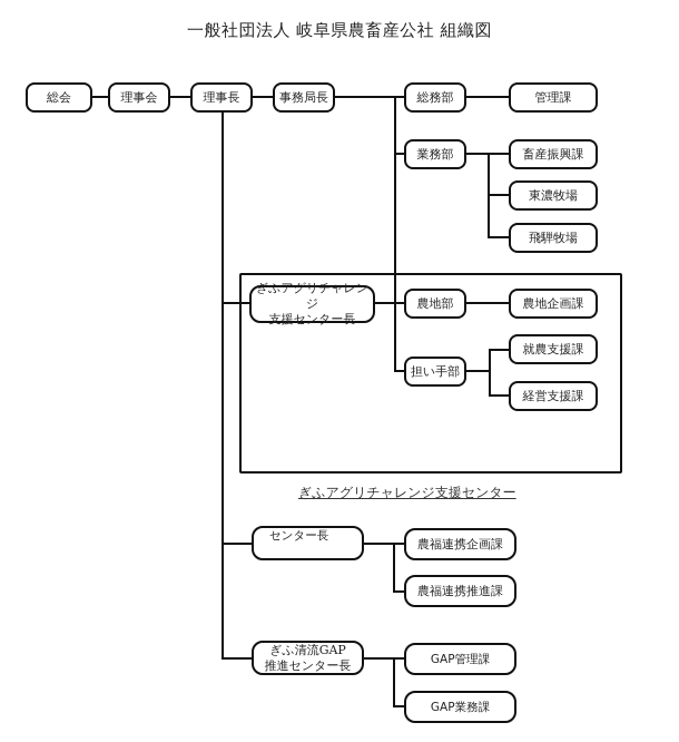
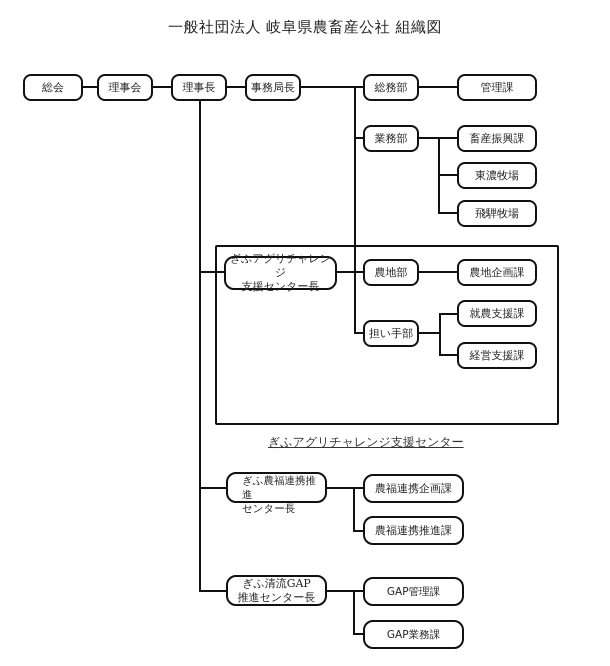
  一般社団法人 岐阜県農畜産公社 組織図
  総会
  理事会
  理事長
  事務局長
  総務部
  管理課
  業務部
  畜産振興課
  東濃牧場
  飛騨牧場
  ぎふアグリチャレンジ
  支援センター長
  農地部
  農地企画課
  担い手部
  就農支援課
  経営支援課
  ぎふアグリチャレンジ支援センター
+ ぎふ農福連携推進
  センター長
  農福連携企画課
  農福連携推進課
  ぎふ清流GAP
  推進センター長
  GAP管理課
  GAP業務課
